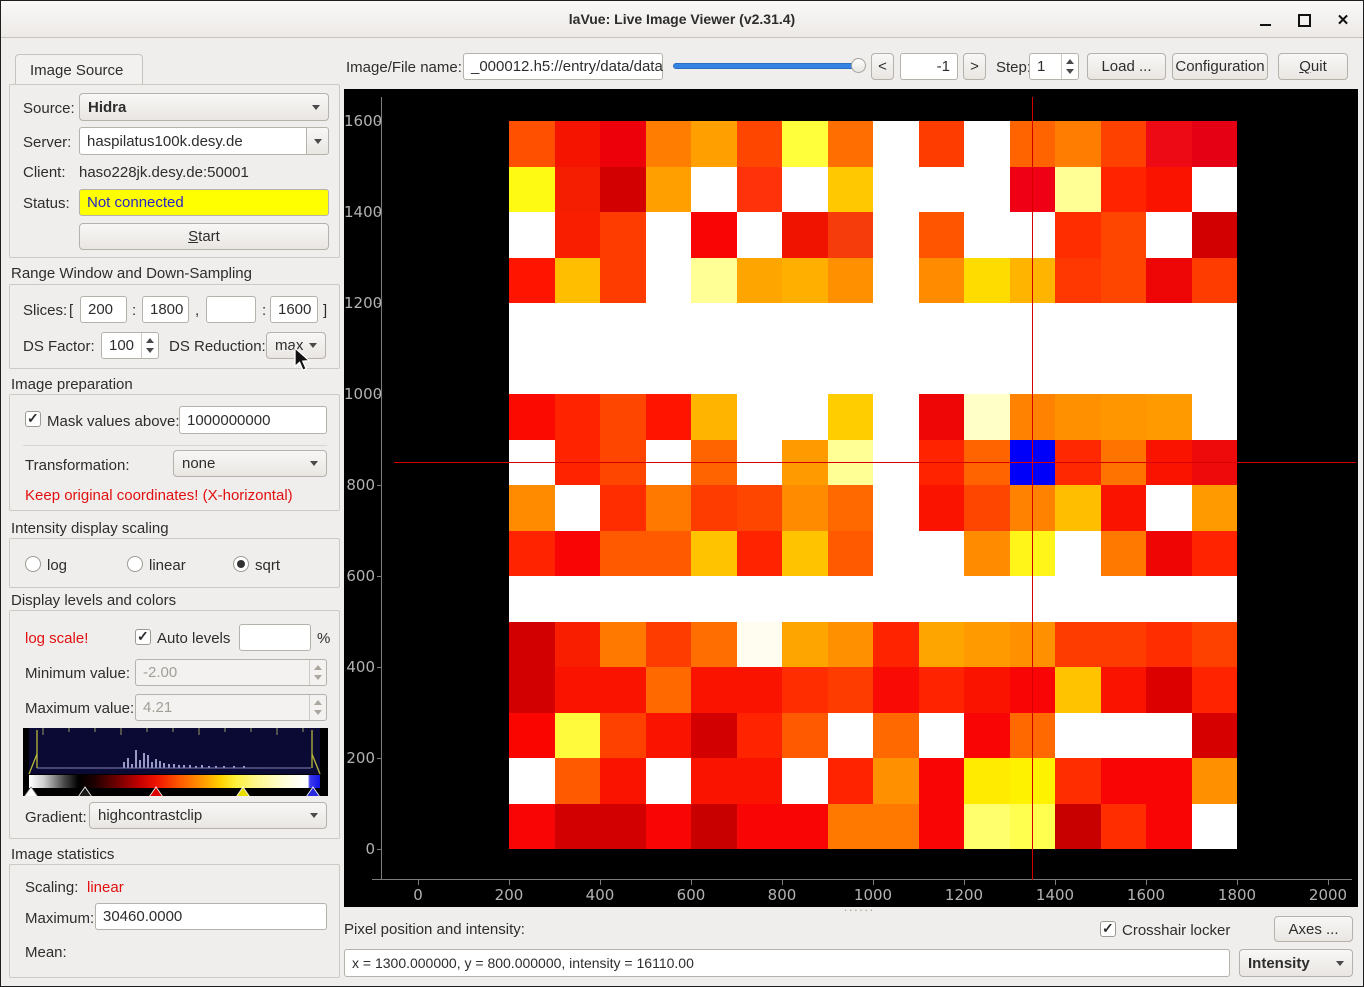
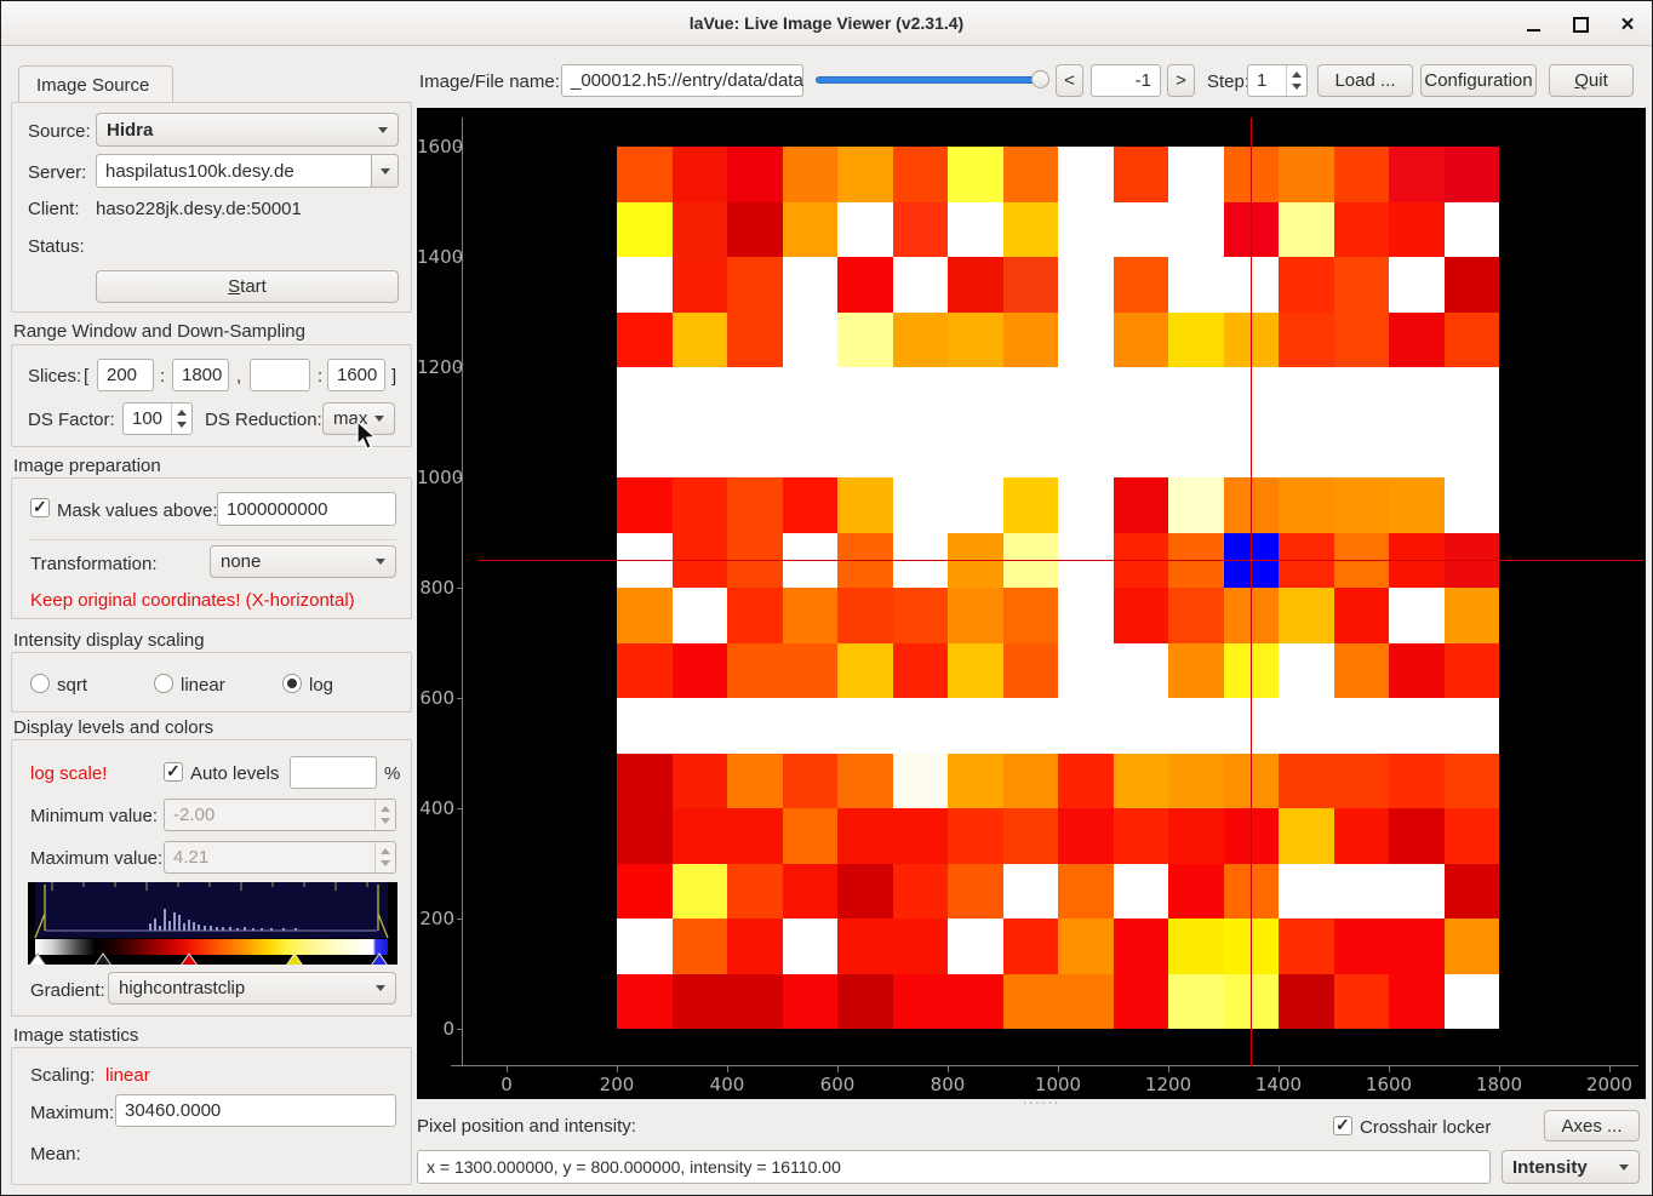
  laVue: Live Image Viewer (v2.31.4)
  ✕
  Image/File name:
  _000012.h5://entry/data/data
  <
  -1
  >
  Step
  1
  Load ...
  Configuration
  Quit
  Image Source
  Source:
  Hidra
  Server:
  haspilatus100k.desy.de
  Client:
  haso228jk.desy.de:50001
  Status:
- Not connected
  Start
  Range Window and Down-Sampling
  Slices:
  [
  200
  :
  1800
  ,
  :
  1600
  ]
  DS Factor:
  100
  DS Reduction:
  max
  Image preparation
  Mask values above:
  1000000000
  Transformation:
  none
  Keep original coordinates! (X-horizontal)
  Intensity display scaling
- log
+ sqrt
  linear
- sqrt
+ log
  Display levels and colors
  log scale!
  Auto levels
  %
  Minimum value:
  -2.00
  Maximum value:
  4.21
  Gradient:
  highcontrastclip
  Image statistics
  Scaling:
  linear
  Maximum:
  30460.0000
  Mean:
  0
  200
  400
  600
  800
  1000
  1200
  1400
  1600
  1800
  2000
  0
  200
  400
  600
  800
  1000
  1200
  1400
  1600
  Pixel position and intensity:
  Crosshair locker
  Axes ...
  x = 1300.000000, y = 800.000000, intensity = 16110.00
  Intensity
